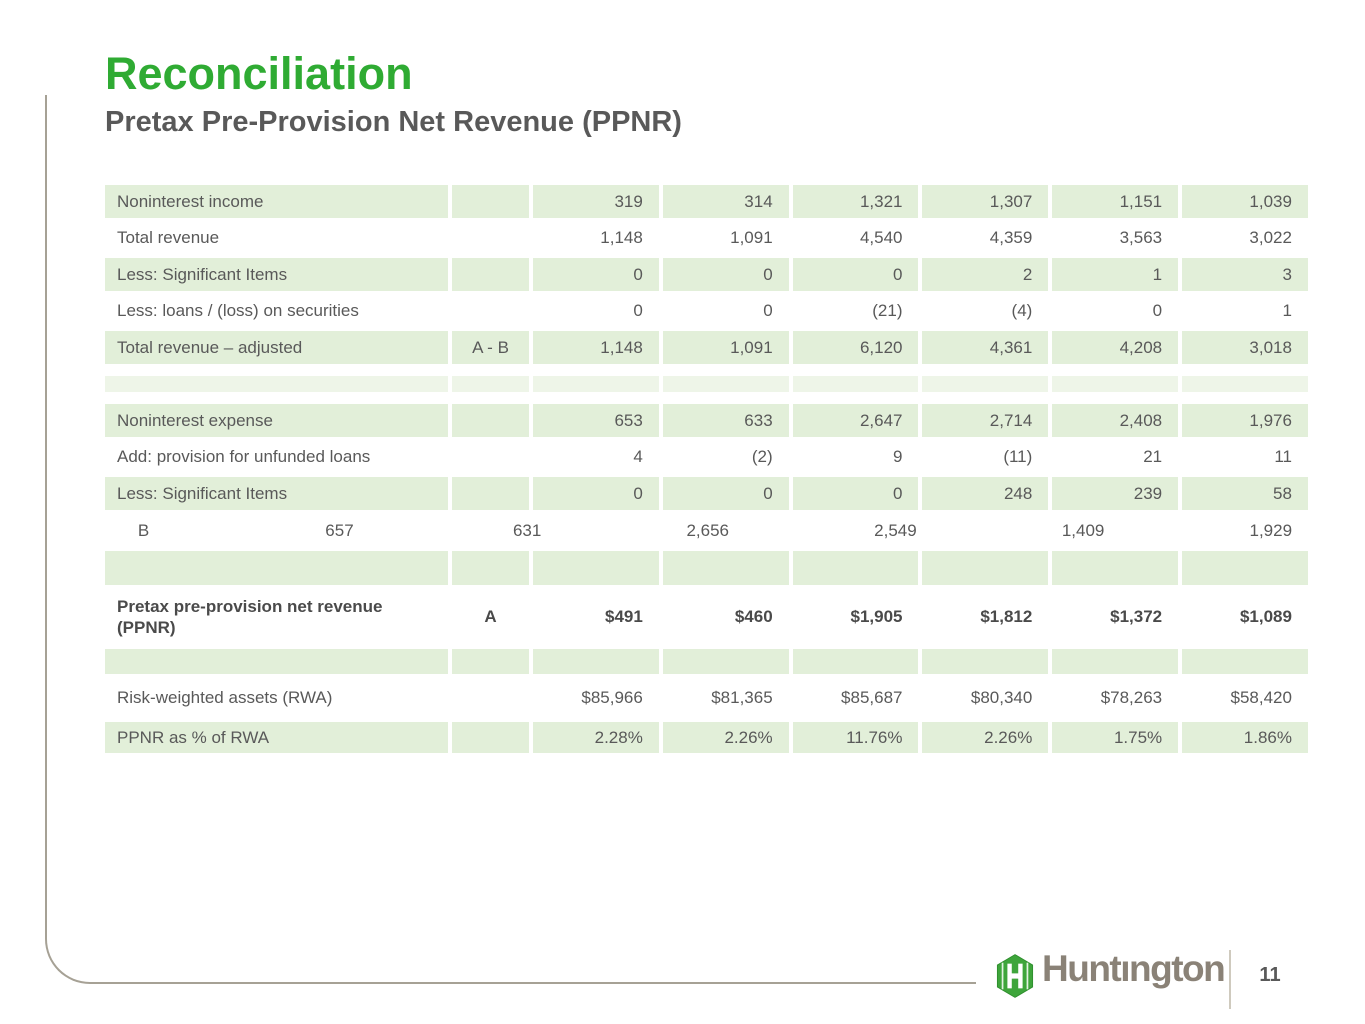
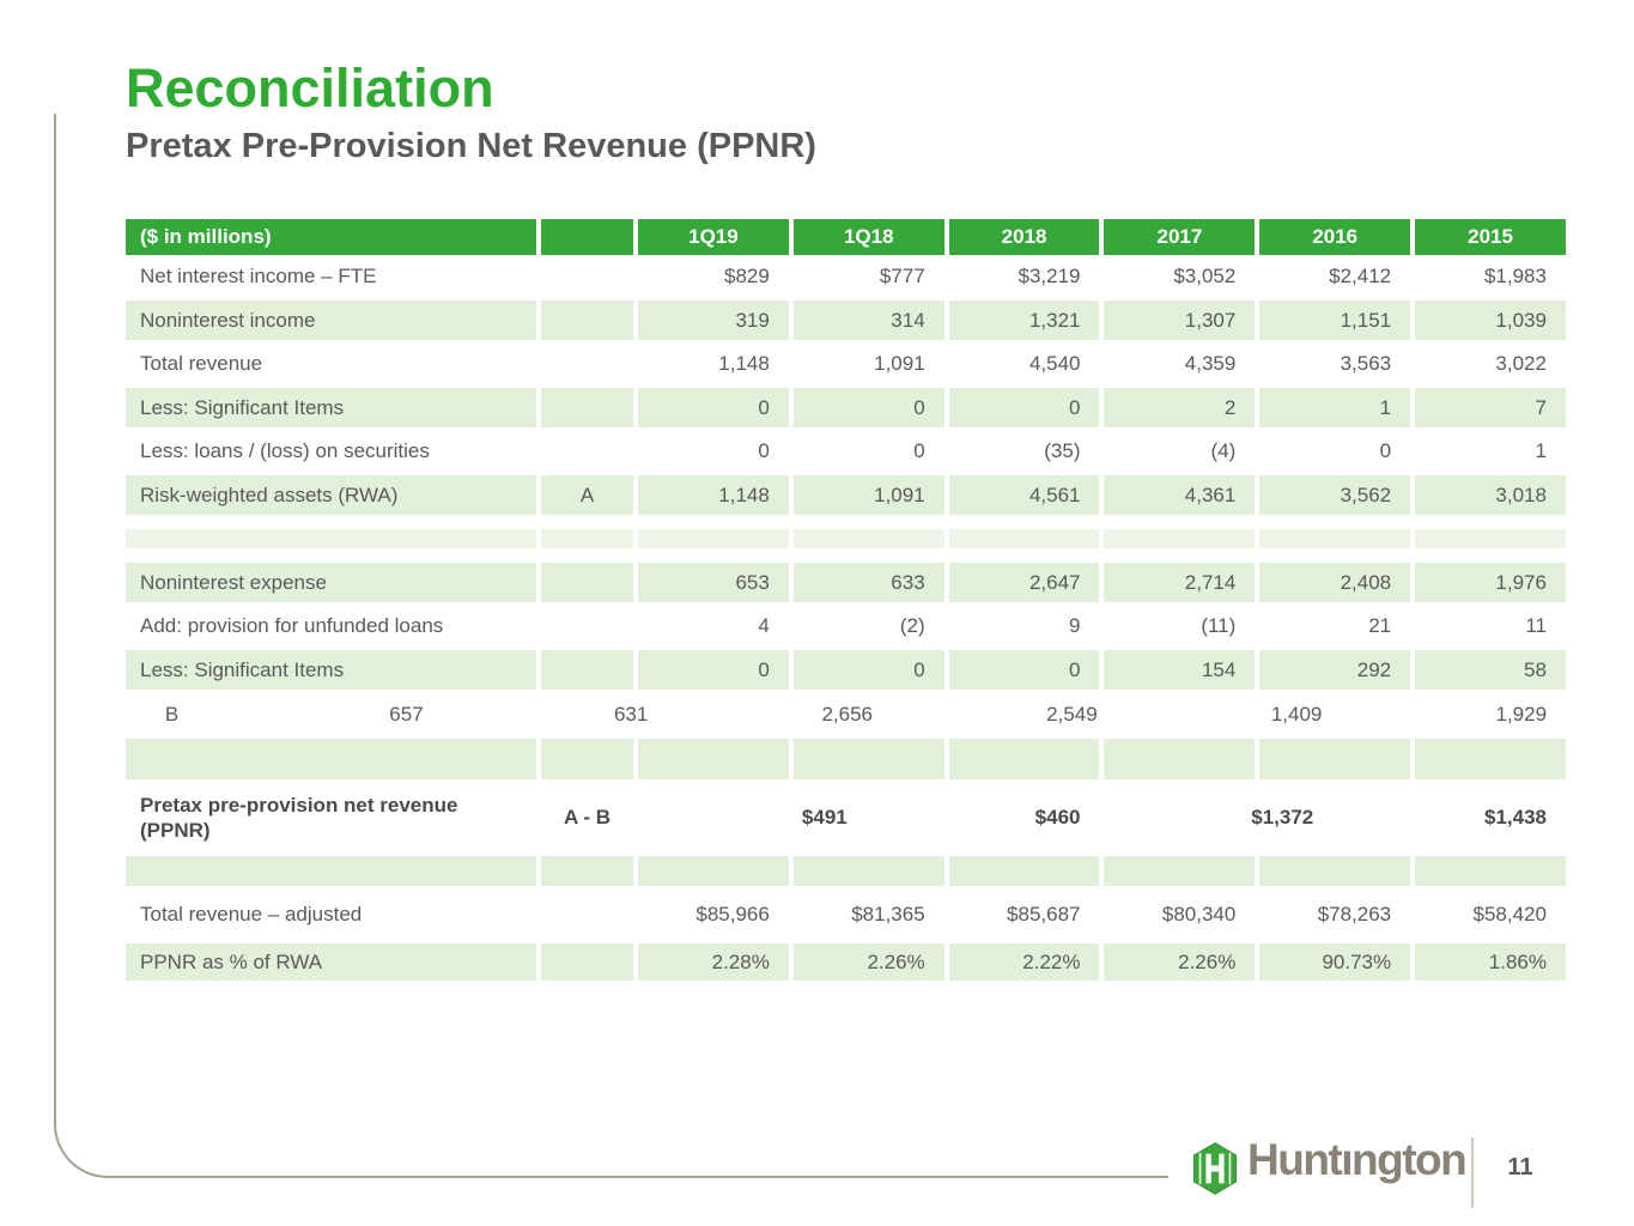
  Reconciliation
  Pretax Pre-Provision Net Revenue (PPNR)
+ ($ in millions)
+ 1Q19
+ 1Q18
+ 2018
+ 2017
+ 2016
+ 2015
+ Net interest income – FTE
+ $829
+ $777
+ $3,219
+ $3,052
+ $2,412
+ $1,983
  Noninterest income
  319
  314
  1,321
  1,307
  1,151
  1,039
  Total revenue
  1,148
  1,091
  4,540
  4,359
  3,563
  3,022
  Less: Significant Items
  0
  0
  0
  2
  1
- 3
+ 7
  Less: loans / (loss) on securities
  0
  0
- (21)
+ (35)
  (4)
  0
  1
- Total revenue – adjusted
+ Risk-weighted assets (RWA)
- A - B
+ A
  1,148
  1,091
- 6,120
+ 4,561
  4,361
- 4,208
+ 3,562
  3,018
  Noninterest expense
  653
  633
  2,647
  2,714
  2,408
  1,976
  Add: provision for unfunded loans
  4
  (2)
  9
  (11)
  21
  11
  Less: Significant Items
  0
  0
  0
- 248
+ 154
- 239
+ 292
  58
  B
  657
  631
  2,656
  2,549
  1,409
  1,929
  Pretax pre-provision net revenue
  (PPNR)
- A
+ A - B
  $491
  $460
- $1,905
- $1,812
  $1,372
- $1,089
+ $1,438
- Risk-weighted assets (RWA)
+ Total revenue – adjusted
  $85,966
  $81,365
  $85,687
  $80,340
  $78,263
  $58,420
  PPNR as % of RWA
  2.28%
  2.26%
- 11.76%
+ 2.22%
  2.26%
- 1.75%
+ 90.73%
  1.86%
  Huntıngton
  11
